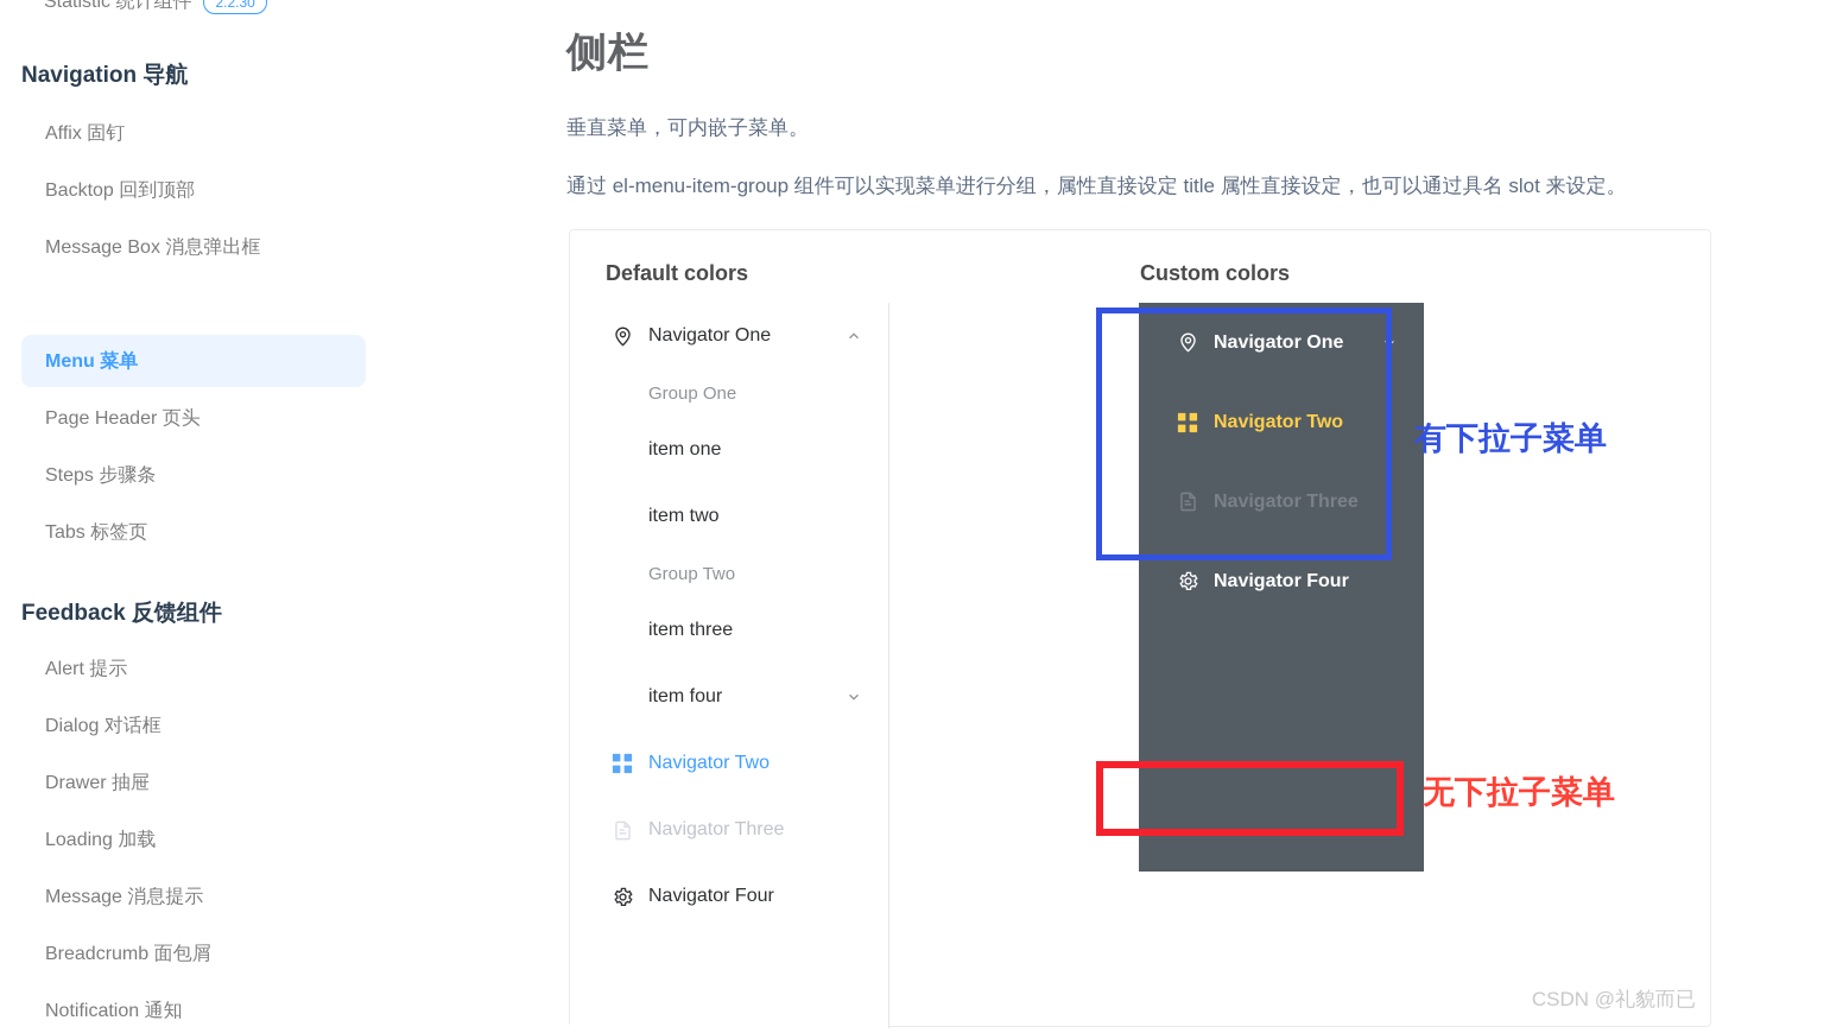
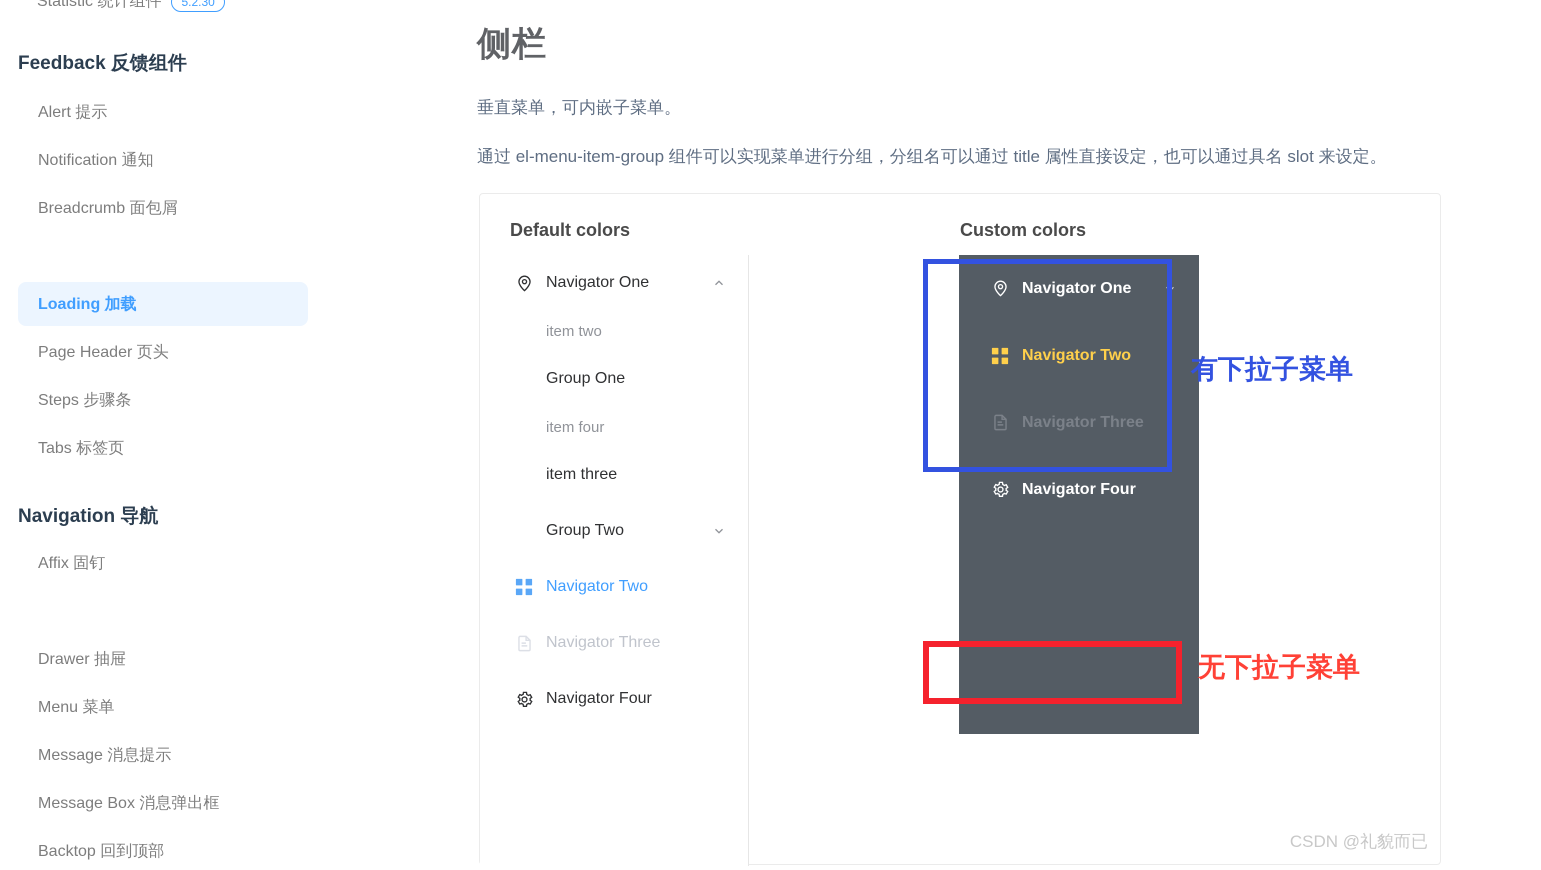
  Statistic 统计组件
- 2.2.30
+ 5.2.30
- Navigation 导航
+ Feedback 反馈组件
- Affix 固钉
+ Alert 提示
- Backtop 回到顶部
+ Notification 通知
- Message Box 消息弹出框
+ Breadcrumb 面包屑
- Menu 菜单
+ Loading 加载
  Page Header 页头
  Steps 步骤条
  Tabs 标签页
- Feedback 反馈组件
+ Navigation 导航
- Alert 提示
+ Affix 固钉
- Dialog 对话框
  Drawer 抽屉
- Loading 加载
+ Menu 菜单
  Message 消息提示
- Breadcrumb 面包屑
+ Message Box 消息弹出框
- Notification 通知
+ Backtop 回到顶部
  侧栏
  垂直菜单，可内嵌子菜单。
- 通过 el-menu-item-group 组件可以实现菜单进行分组，属性直接设定 title 属性直接设定，也可以通过具名 slot 来设定。
+ 通过 el-menu-item-group 组件可以实现菜单进行分组，分组名可以通过 title 属性直接设定，也可以通过具名 slot 来设定。
  Default colors
  Custom colors
  Navigator One
- Group One
+ item two
- item one
- item two
+ Group One
- Group Two
+ item four
  item three
- item four
+ Group Two
  Navigator Two
  Navigator Three
  Navigator Four
  Navigator One
  Navigator Two
  Navigator Three
  Navigator Four
  CSDN @礼貌而已
  有下拉子菜单
  无下拉子菜单
